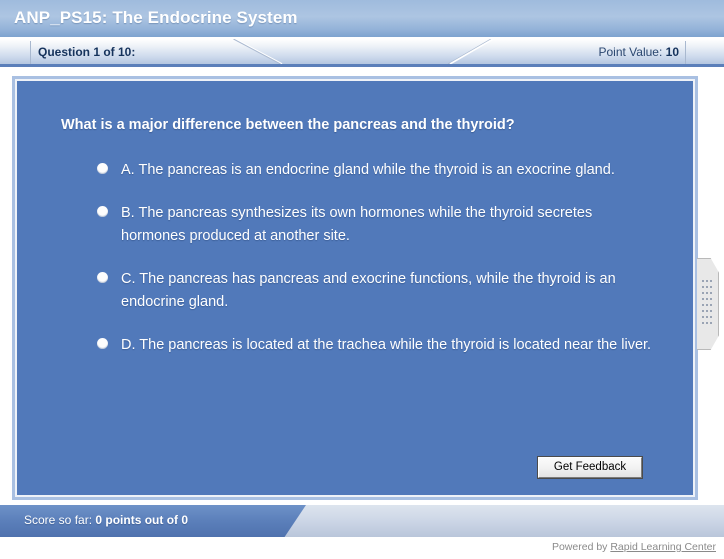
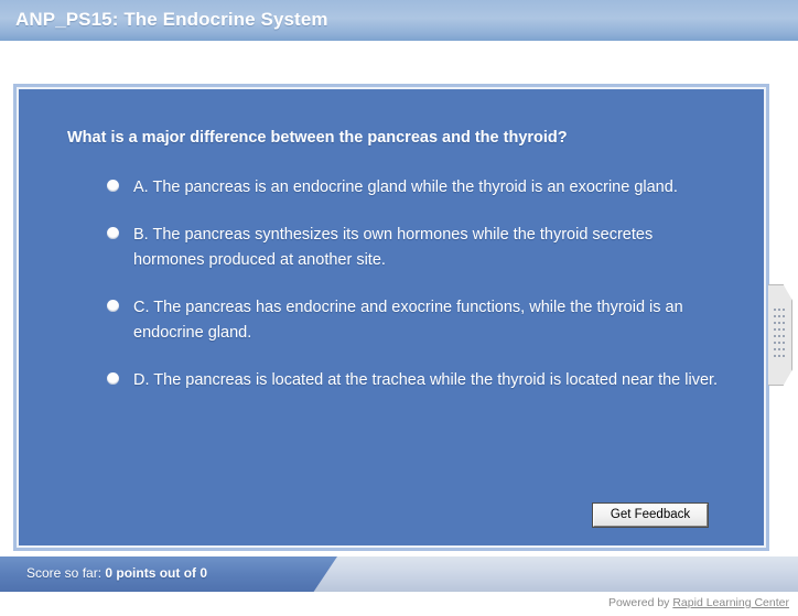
  ANP_PS15: The Endocrine System
- Question 1 of 10:
- Point Value: 10
  What is a major difference between the pancreas and the thyroid?
  A. The pancreas is an endocrine gland while the thyroid is an exocrine gland.
  B. The pancreas synthesizes its own hormones while the thyroid secretes hormones produced at another site.
- C. The pancreas has pancreas and exocrine functions, while the thyroid is an endocrine gland.
+ C. The pancreas has endocrine and exocrine functions, while the thyroid is an endocrine gland.
  D. The pancreas is located at the trachea while the thyroid is located near the liver.
  Get Feedback
  Score so far: 0 points out of 0
  Powered by Rapid Learning Center
